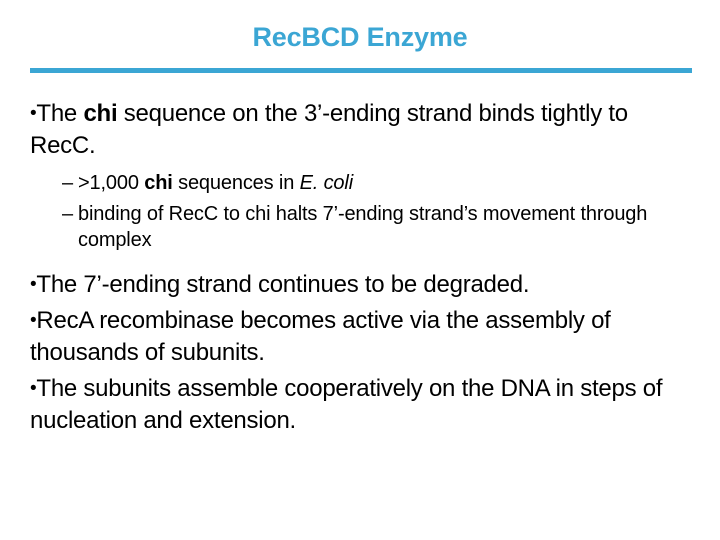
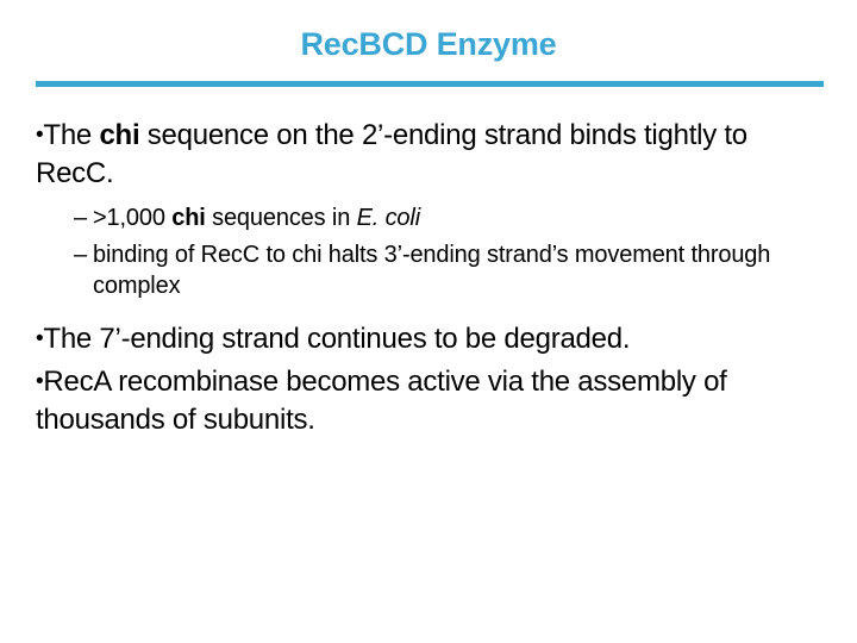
  RecBCD Enzyme
- •The chi sequence on the 3’-ending strand binds tightly to RecC.
+ •The chi sequence on the 2’-ending strand binds tightly to RecC.
  –
  >1,000 chi sequences in E. coli
  –
- binding of RecC to chi halts 7’-ending strand’s movement through complex
+ binding of RecC to chi halts 3’-ending strand’s movement through complex
  •The 7’-ending strand continues to be degraded.
  •RecA recombinase becomes active via the assembly of thousands of subunits.
- •The subunits assemble cooperatively on the DNA in steps of nucleation and extension.
